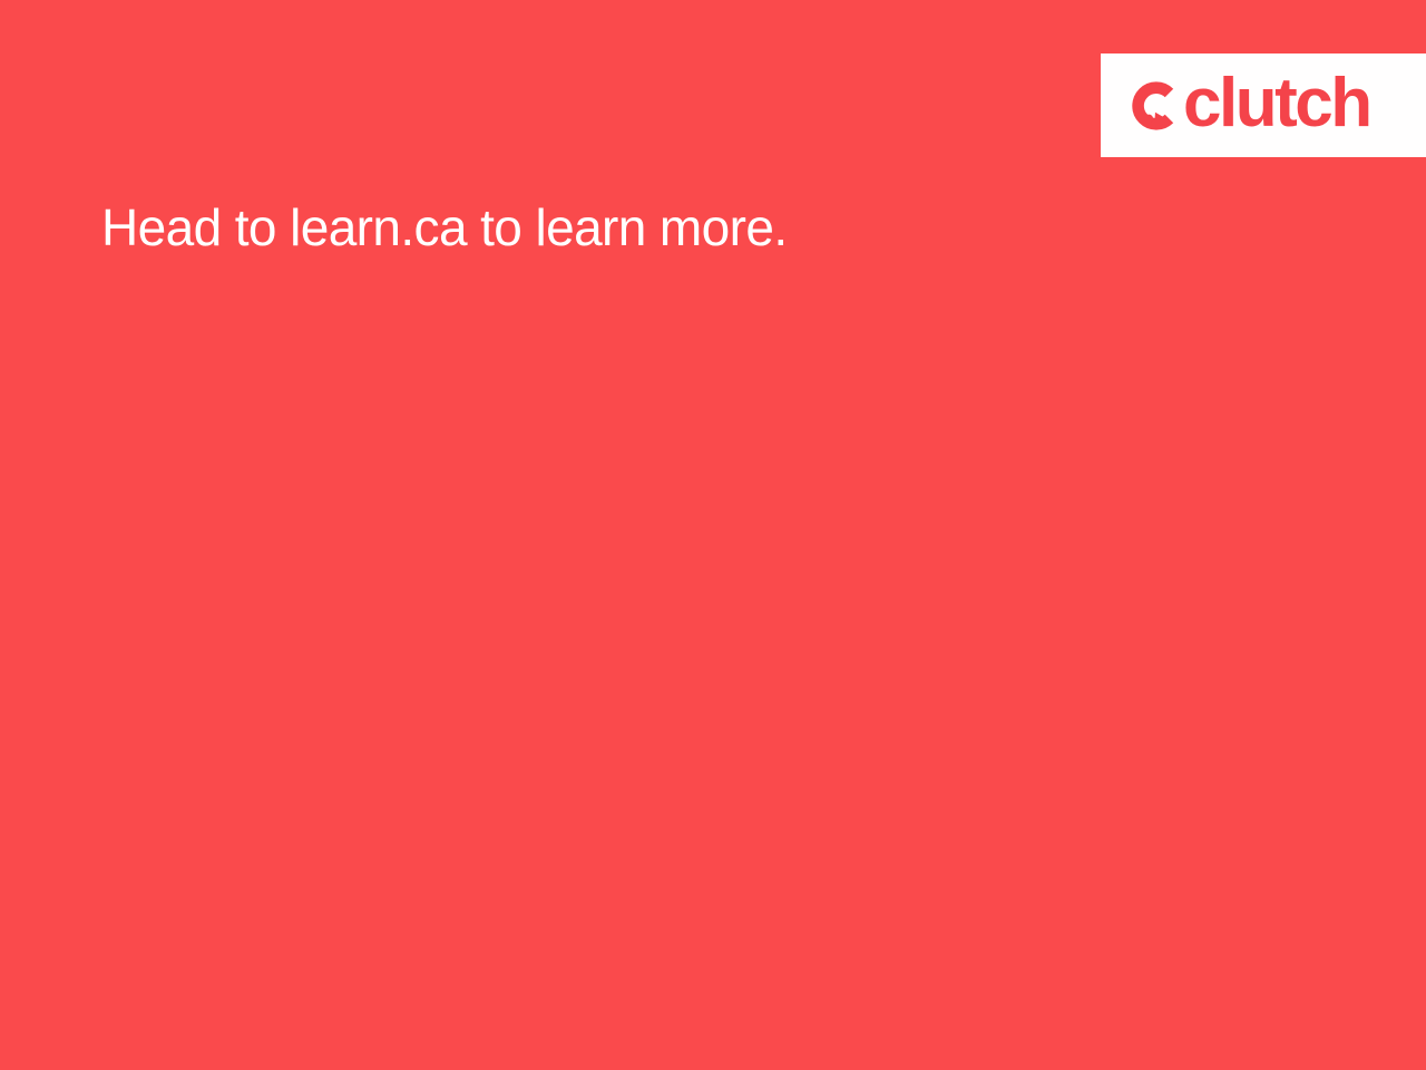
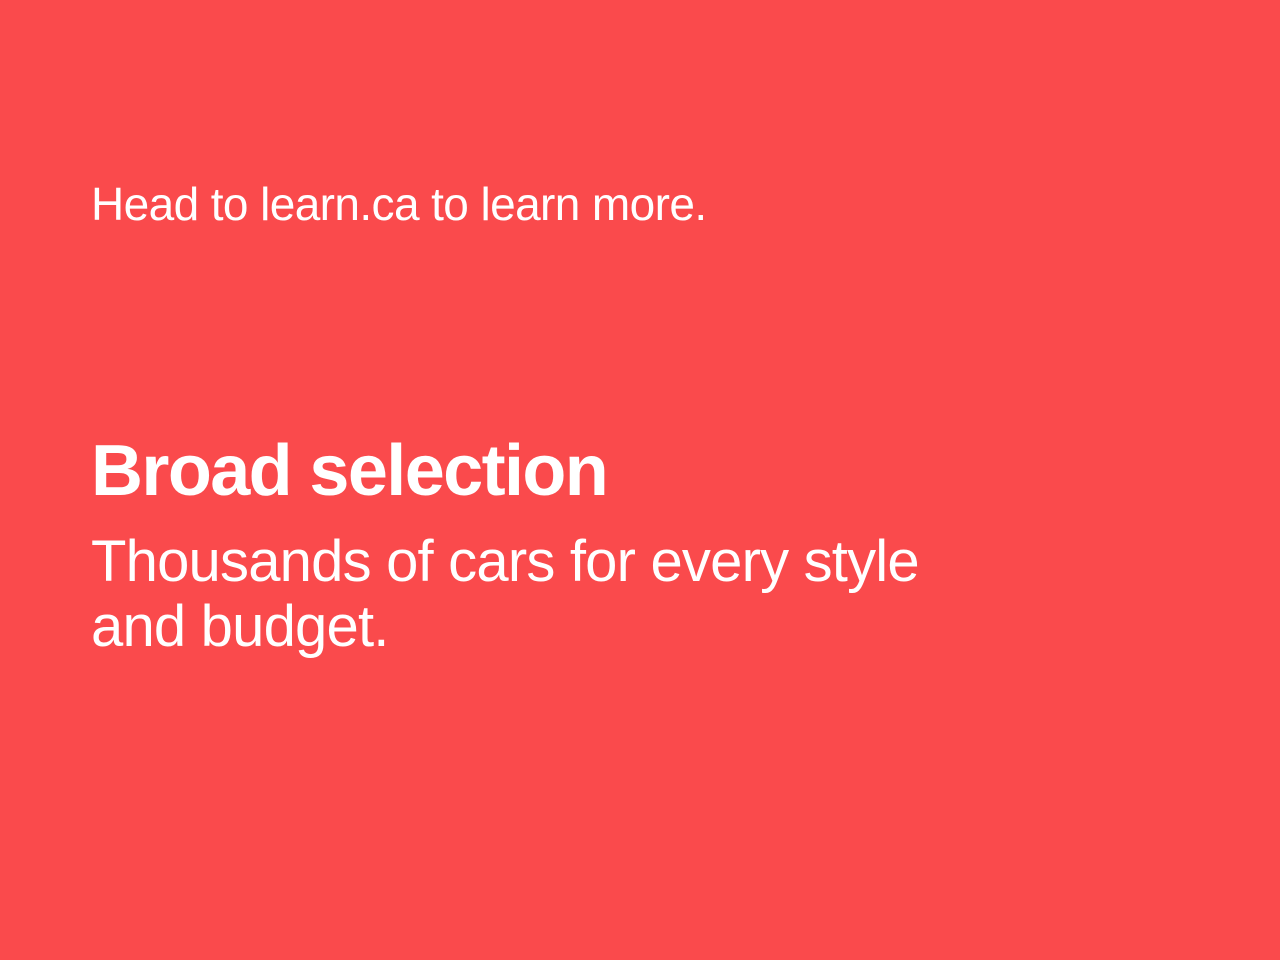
- clutch
  Head to learn.ca to learn more.
+ Broad selection
+ Thousands of cars for every style and budget.
